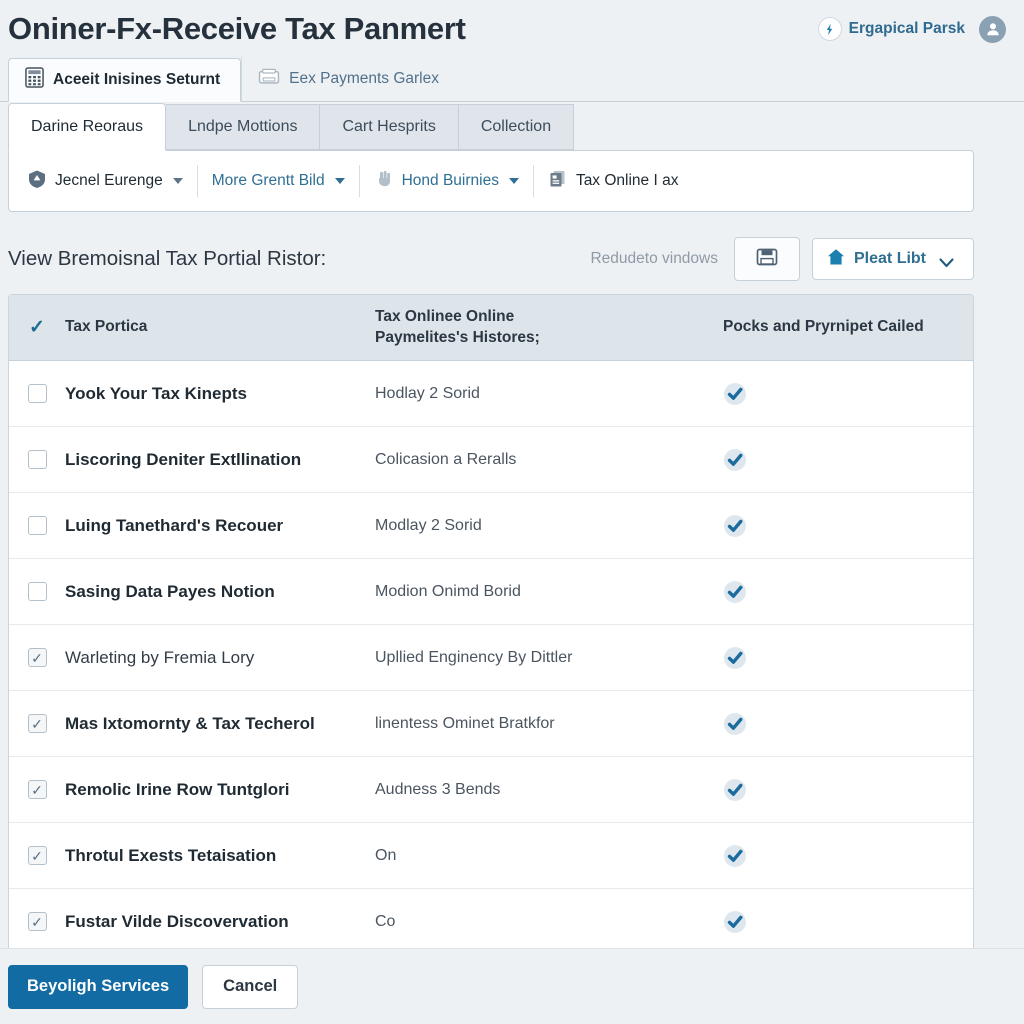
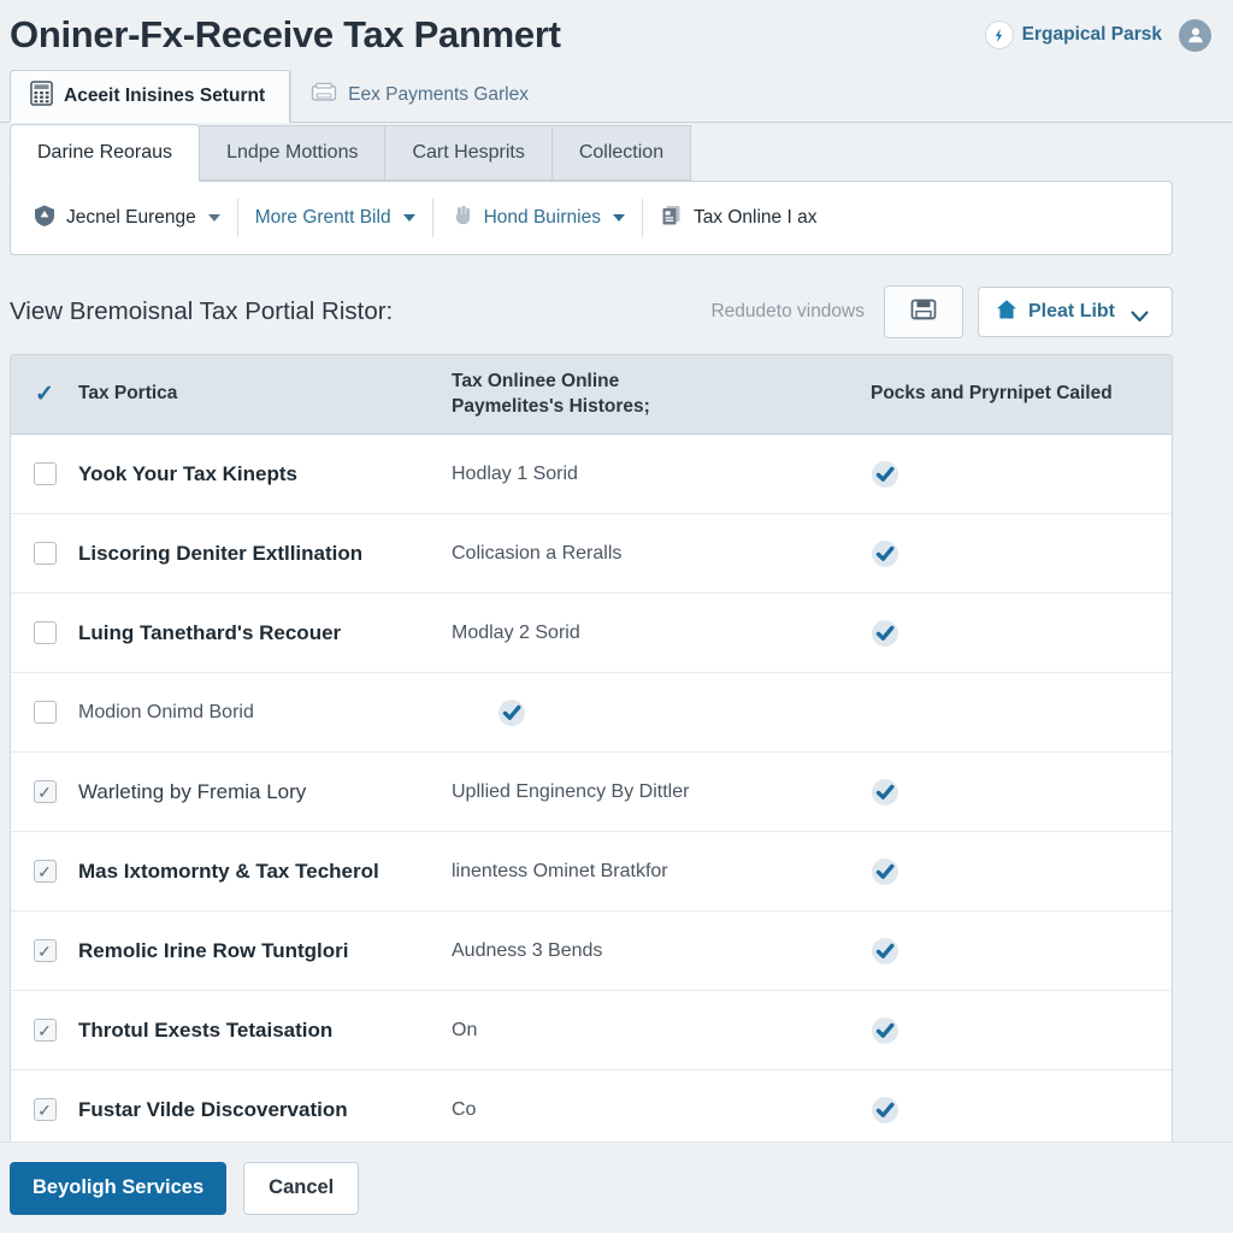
  Oniner-Fx-Receive Tax Panmert
  Ergapical Parsk
  Aceeit Inisines Seturnt
  Eex Payments Garlex
  Darine Reoraus
  Lndpe Mottions
  Cart Hesprits
  Collection
  Jecnel Eurenge
  More Grentt Bild
  Hond Buirnies
  Tax Online I ax
  View Bremoisnal Tax Portial Ristor:
  Redudeto vindows
  Pleat Libt
  ✓
  Tax Portica
  Tax Onlinee Online
  Paymelites's Histores;
  Pocks and Pryrnipet Cailed
  Yook Your Tax Kinepts
- Hodlay 2 Sorid
+ Hodlay 1 Sorid
  Liscoring Deniter Extllination
  Colicasion a Reralls
  Luing Tanethard's Recouer
  Modlay 2 Sorid
- Sasing Data Payes Notion
  Modion Onimd Borid
  ✓
  Warleting by Fremia Lory
  Upllied Enginency By Dittler
  ✓
  Mas Ixtomornty & Tax Techerol
  linentess Ominet Bratkfor
  ✓
  Remolic Irine Row Tuntglori
  Audness 3 Bends
  ✓
  Throtul Exests Tetaisation
  On
  ✓
  Fustar Vilde Discovervation
  Co
  Beyoligh Services
  Cancel
